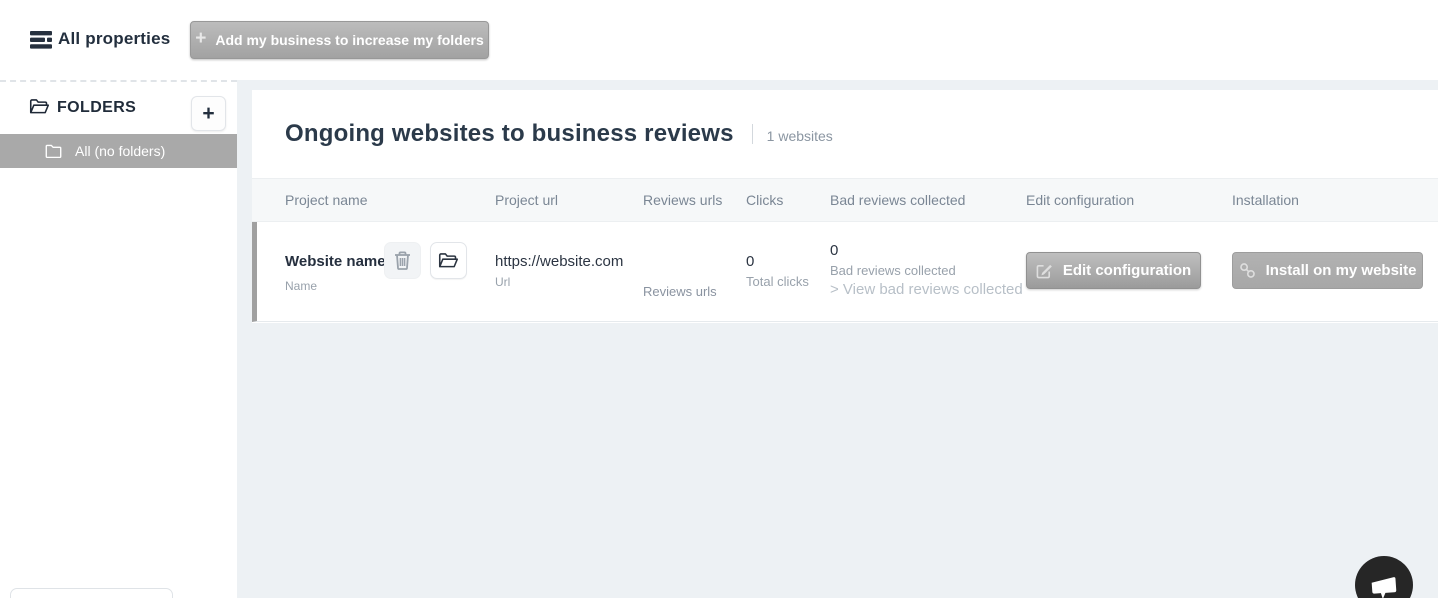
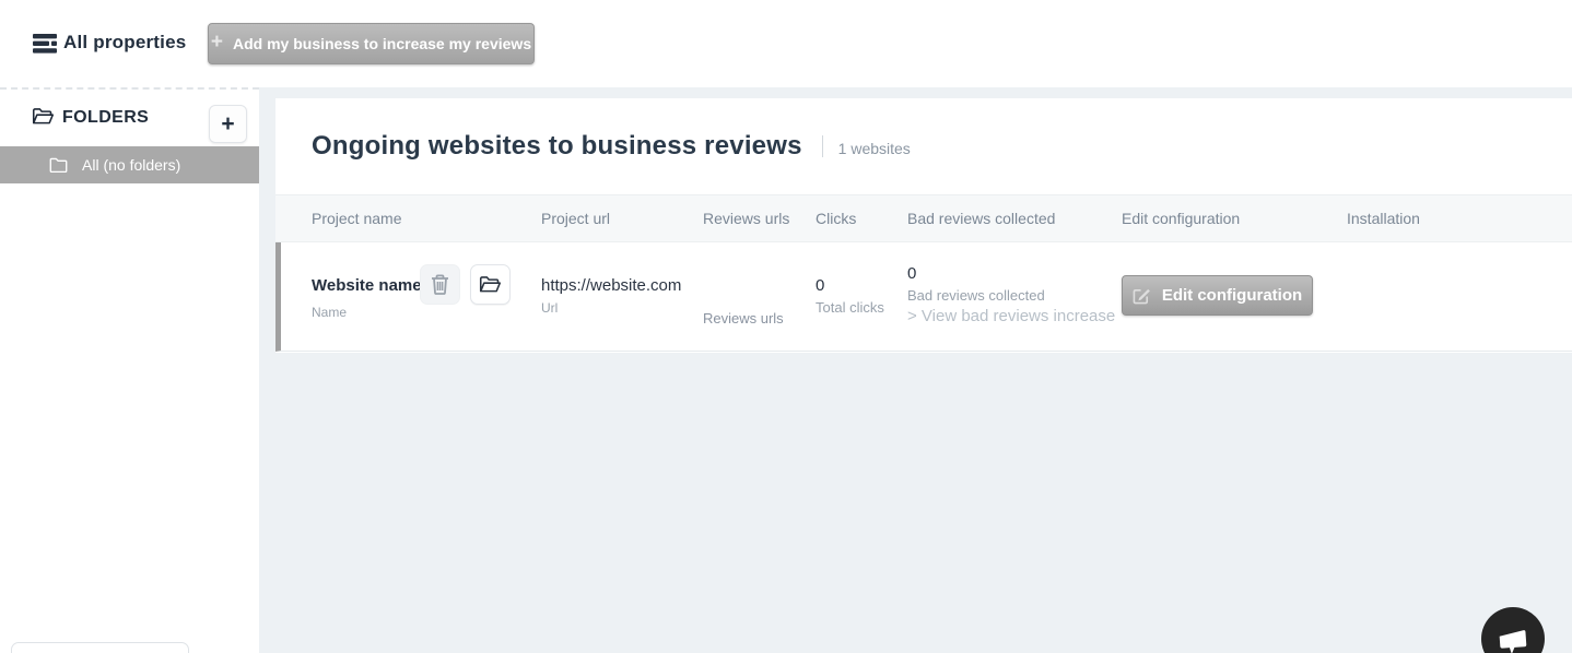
  All properties
  +
- Add my business to increase my folders
+ Add my business to increase my reviews
  FOLDERS
  +
  All (no folders)
  Ongoing websites to business reviews
  1 websites
  Project name
  Project url
  Reviews urls
  Clicks
  Bad reviews collected
  Edit configuration
  Installation
  Website name
  Name
  https://website.com
  Url
  Reviews urls
  0
  Total clicks
  0
  Bad reviews collected
- > View bad reviews collected
+ > View bad reviews increase
  Edit configuration
- Install on my website
